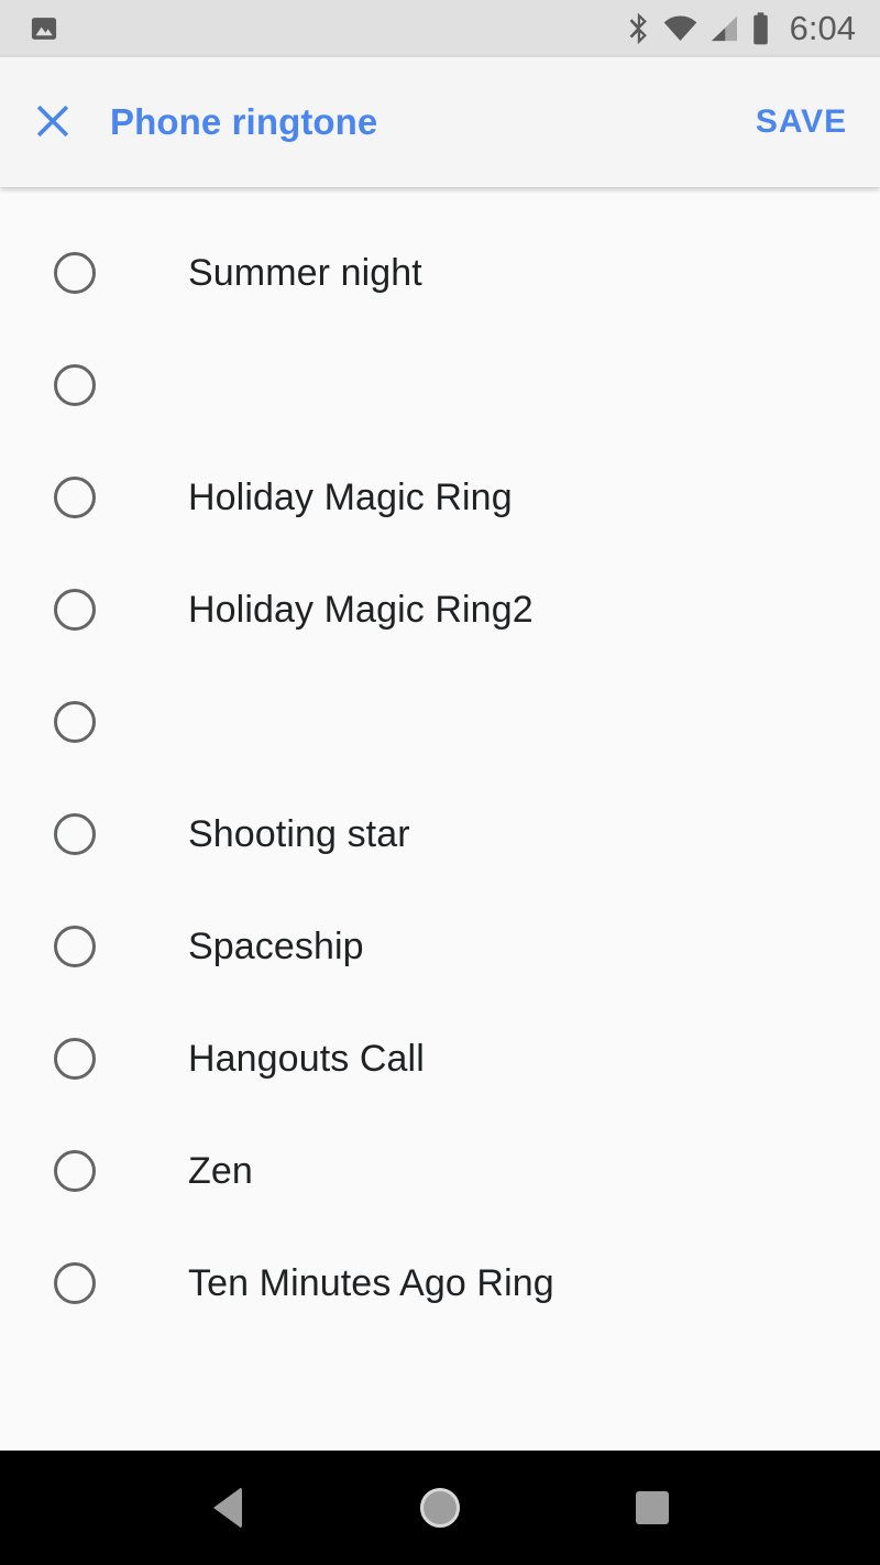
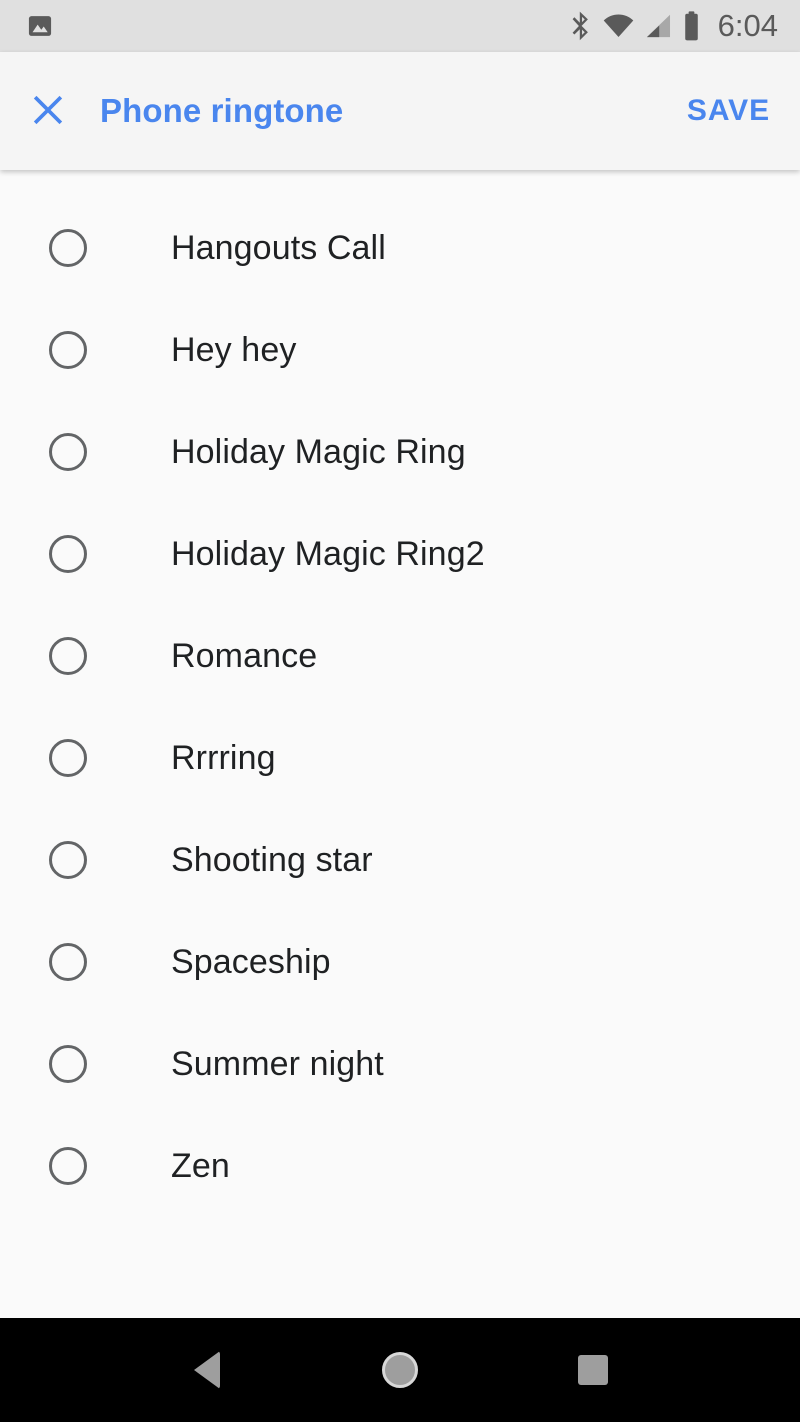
  6:04
  Phone ringtone
  SAVE
- Summer night
+ Hangouts Call
+ Hey hey
  Holiday Magic Ring
  Holiday Magic Ring2
+ Romance
+ Rrrring
  Shooting star
  Spaceship
- Hangouts Call
+ Summer night
  Zen
- Ten Minutes Ago Ring
